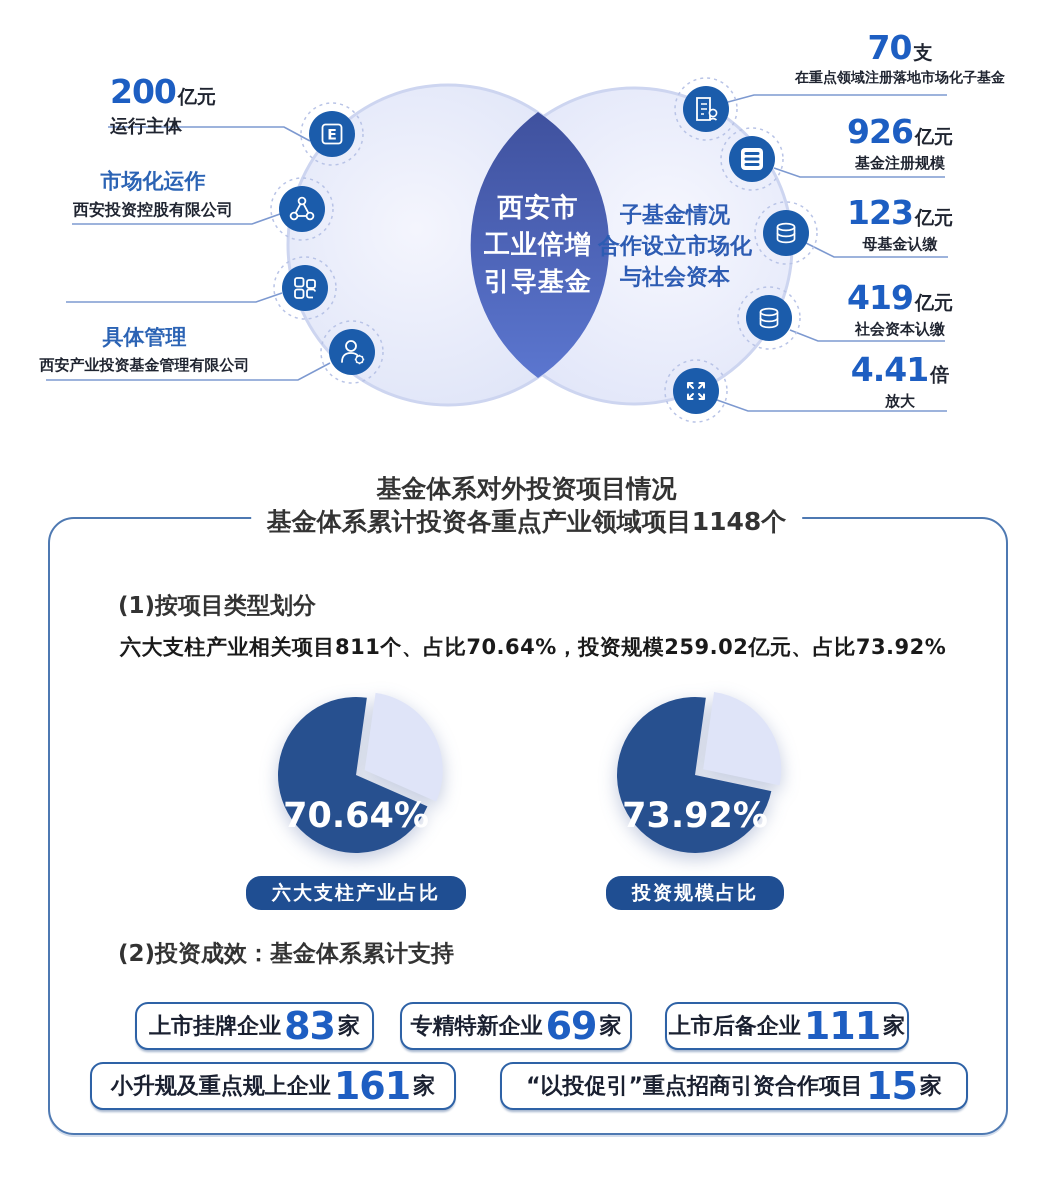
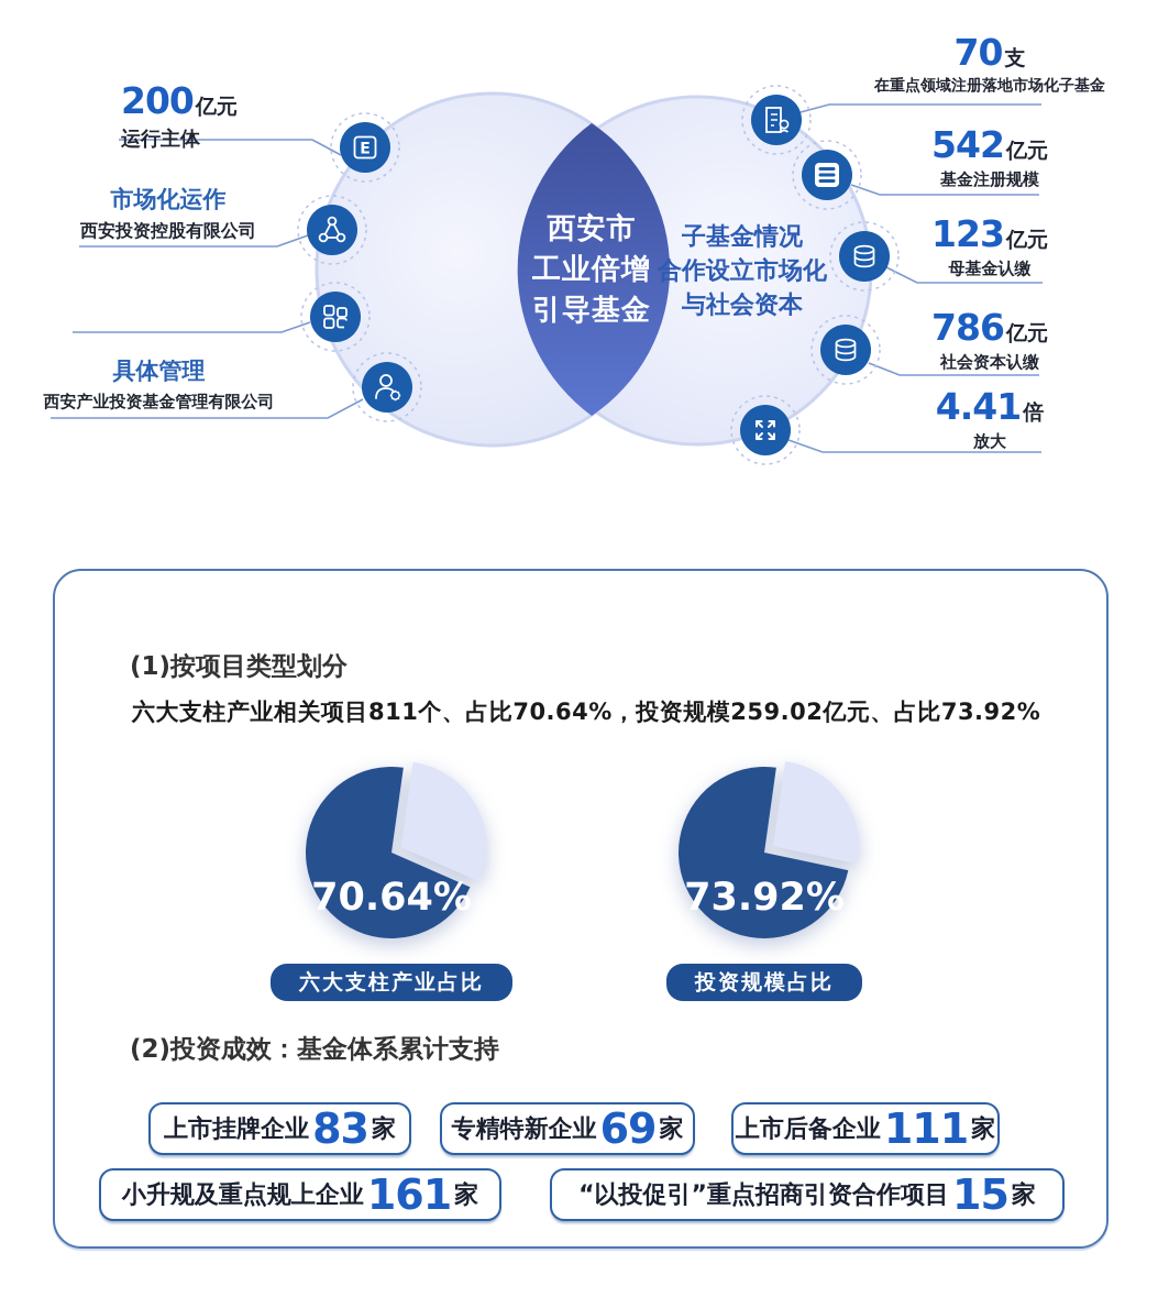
  E
  西安市
  工业倍增
  引导基金
  子基金情况
  合作设立市场化
  与社会资本
  200
  亿元
  运行主体
  市场化运作
  西安投资控股有限公司
  具体管理
  西安产业投资基金管理有限公司
  70
  支
  在重点领域注册落地市场化子基金
- 926
+ 542
  亿元
  基金注册规模
  123
  亿元
  母基金认缴
- 419
+ 786
  亿元
  社会资本认缴
  4.41
  倍
  放大
- 基金体系对外投资项目情况
- 基金体系累计投资各重点产业领域项目1148个
  (1)按项目类型划分
  六大支柱产业相关项目811个、占比70.64%，投资规模259.02亿元、占比73.92%
  70.64%
  六大支柱产业占比
  73.92%
  投资规模占比
  (2)投资成效：基金体系累计支持
  上市挂牌企业
  83
  家
  专精特新企业
  69
  家
  上市后备企业
  111
  家
  小升规及重点规上企业
  161
  家
  “以投促引”重点招商引资合作项目
  15
  家
